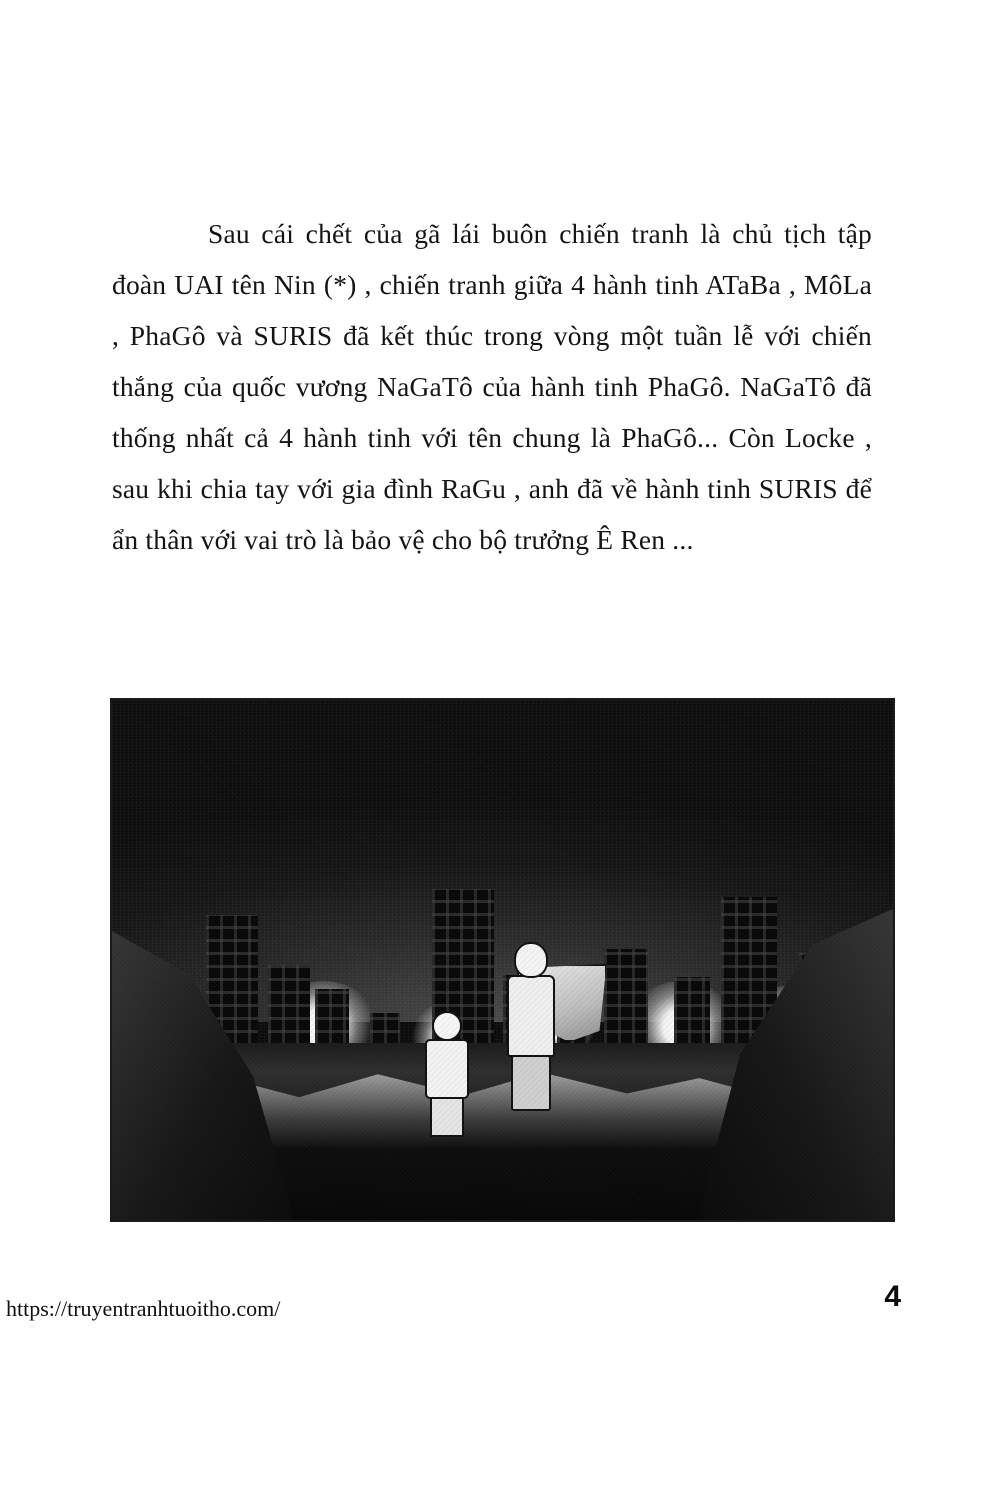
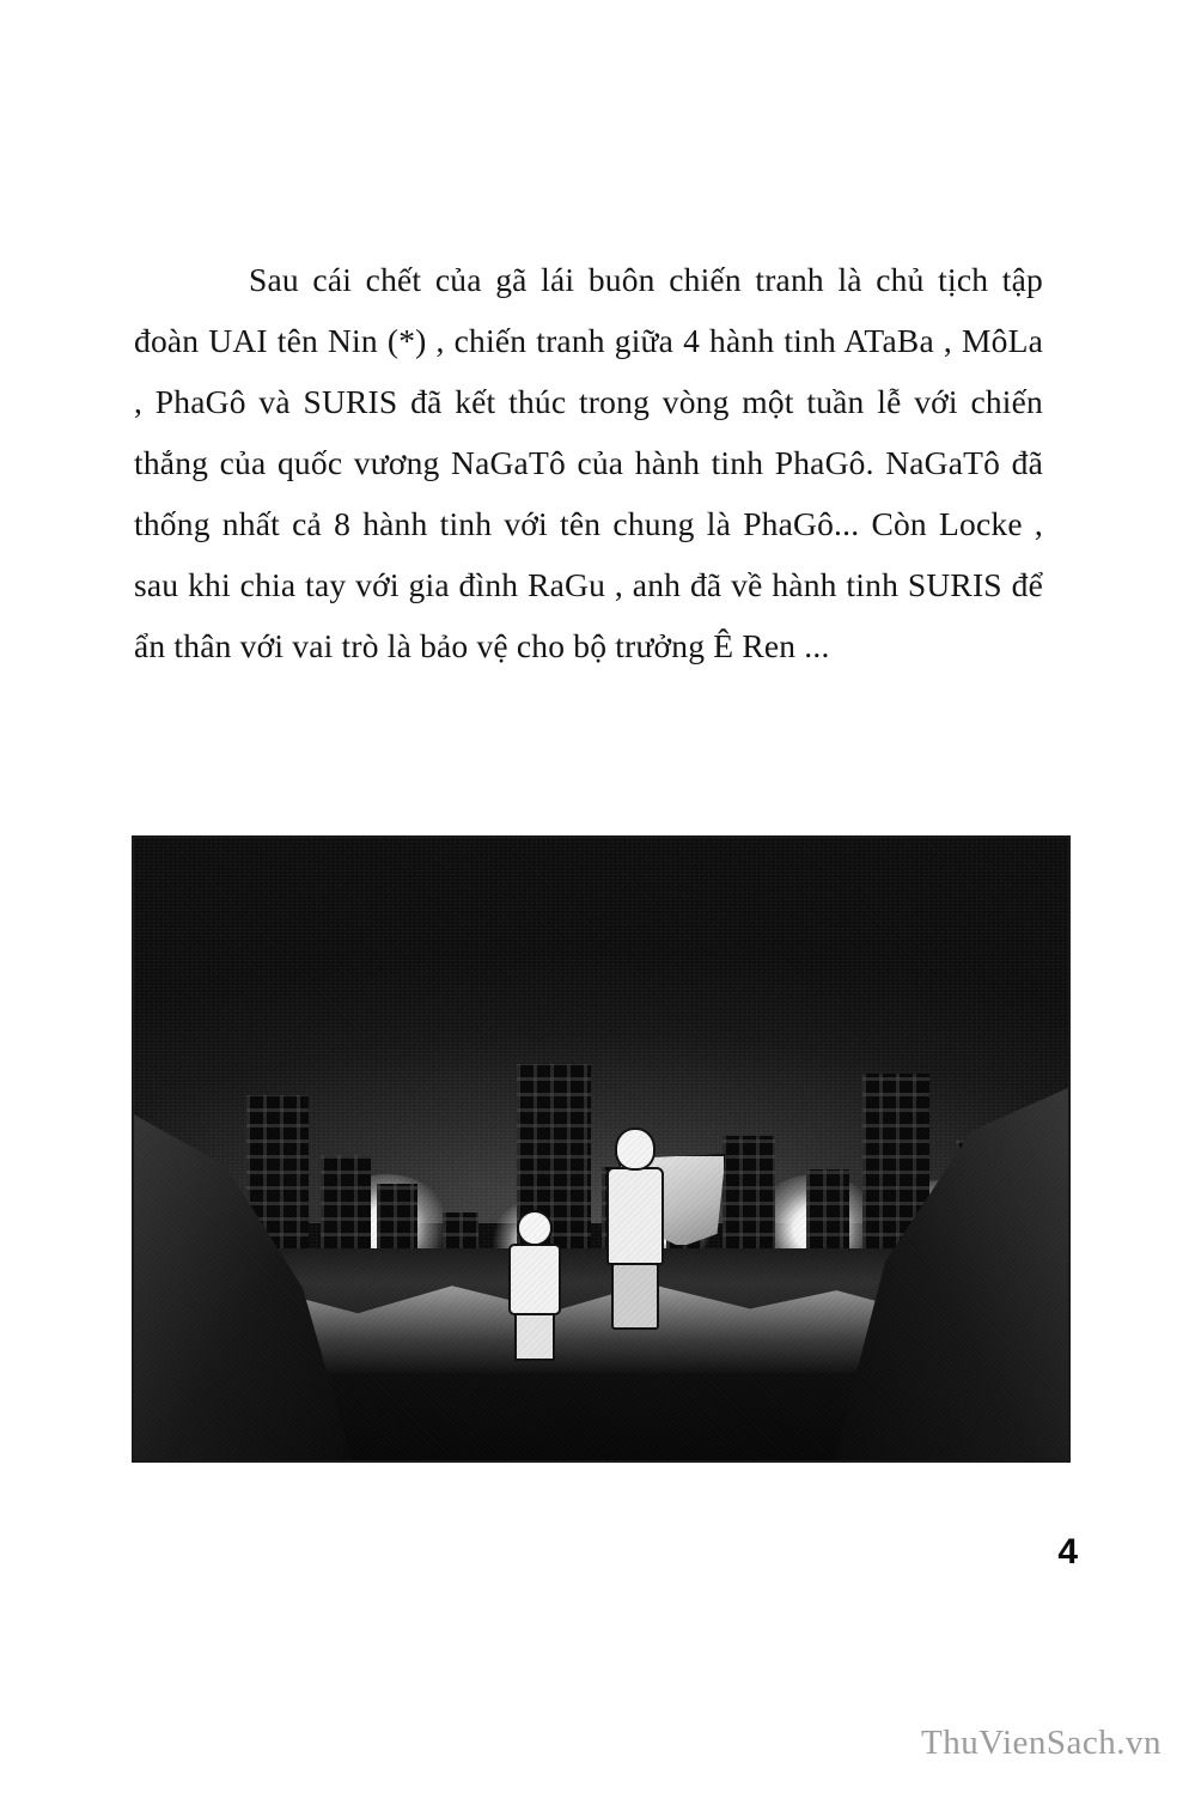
- Sau cái chết của gã lái buôn chiến tranh là chủ tịch tập đoàn UAI tên Nin (*) , chiến tranh giữa 4 hành tinh ATaBa , MôLa , PhaGô và SURIS đã kết thúc trong vòng một tuần lễ với chiến thắng của quốc vương NaGaTô của hành tinh PhaGô. NaGaTô đã thống nhất cả 4 hành tinh với tên chung là PhaGô... Còn Locke , sau khi chia tay với gia đình RaGu , anh đã về hành tinh SURIS để ẩn thân với vai trò là bảo vệ cho bộ trưởng Ê Ren ...
+ Sau cái chết của gã lái buôn chiến tranh là chủ tịch tập đoàn UAI tên Nin (*) , chiến tranh giữa 4 hành tinh ATaBa , MôLa , PhaGô và SURIS đã kết thúc trong vòng một tuần lễ với chiến thắng của quốc vương NaGaTô của hành tinh PhaGô. NaGaTô đã thống nhất cả 8 hành tinh với tên chung là PhaGô... Còn Locke , sau khi chia tay với gia đình RaGu , anh đã về hành tinh SURIS để ẩn thân với vai trò là bảo vệ cho bộ trưởng Ê Ren ...
- https://truyentranhtuoitho.com/
  4
+ ThuVienSach.vn
